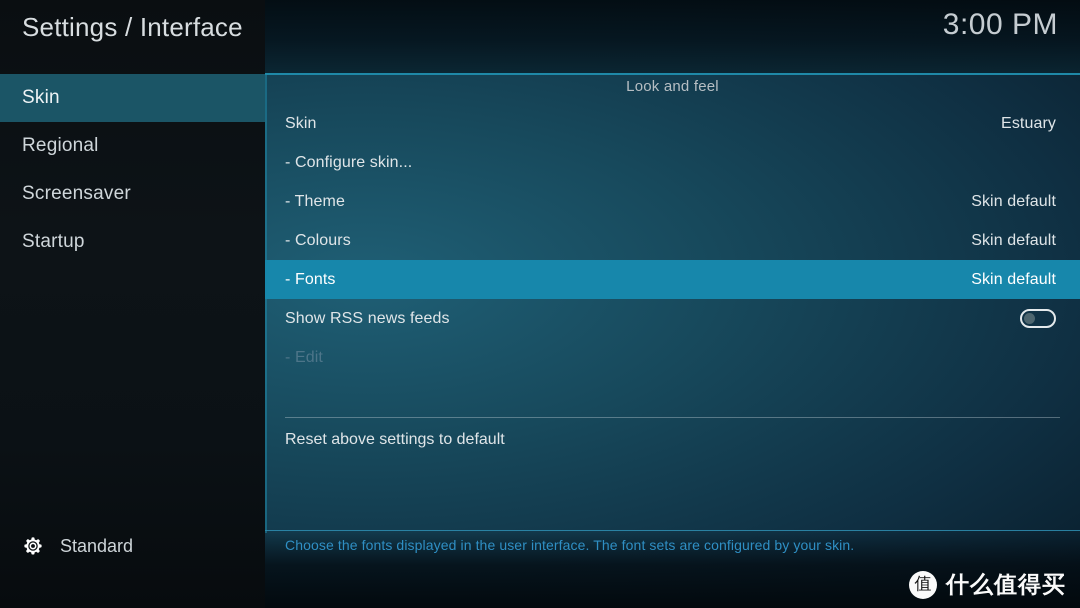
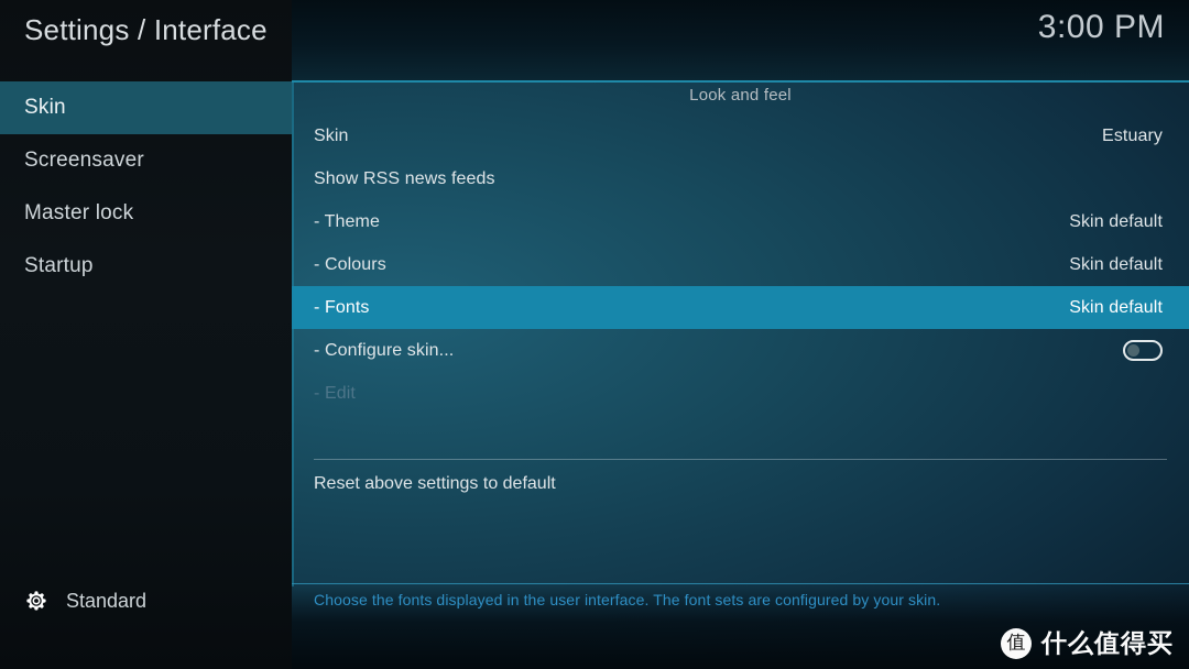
  Look and feel
  Skin
  Estuary
- - Configure skin...
+ Show RSS news feeds
  - Theme
  Skin default
  - Colours
  Skin default
  - Fonts
  Skin default
- Show RSS news feeds
+ - Configure skin...
  - Edit
  Reset above settings to default
  Choose the fonts displayed in the user interface. The font sets are configured by your skin.
  Skin
- Regional
  Screensaver
+ Master lock
  Startup
  Standard
  Settings / Interface
  3:00 PM
  值
  什么值得买
